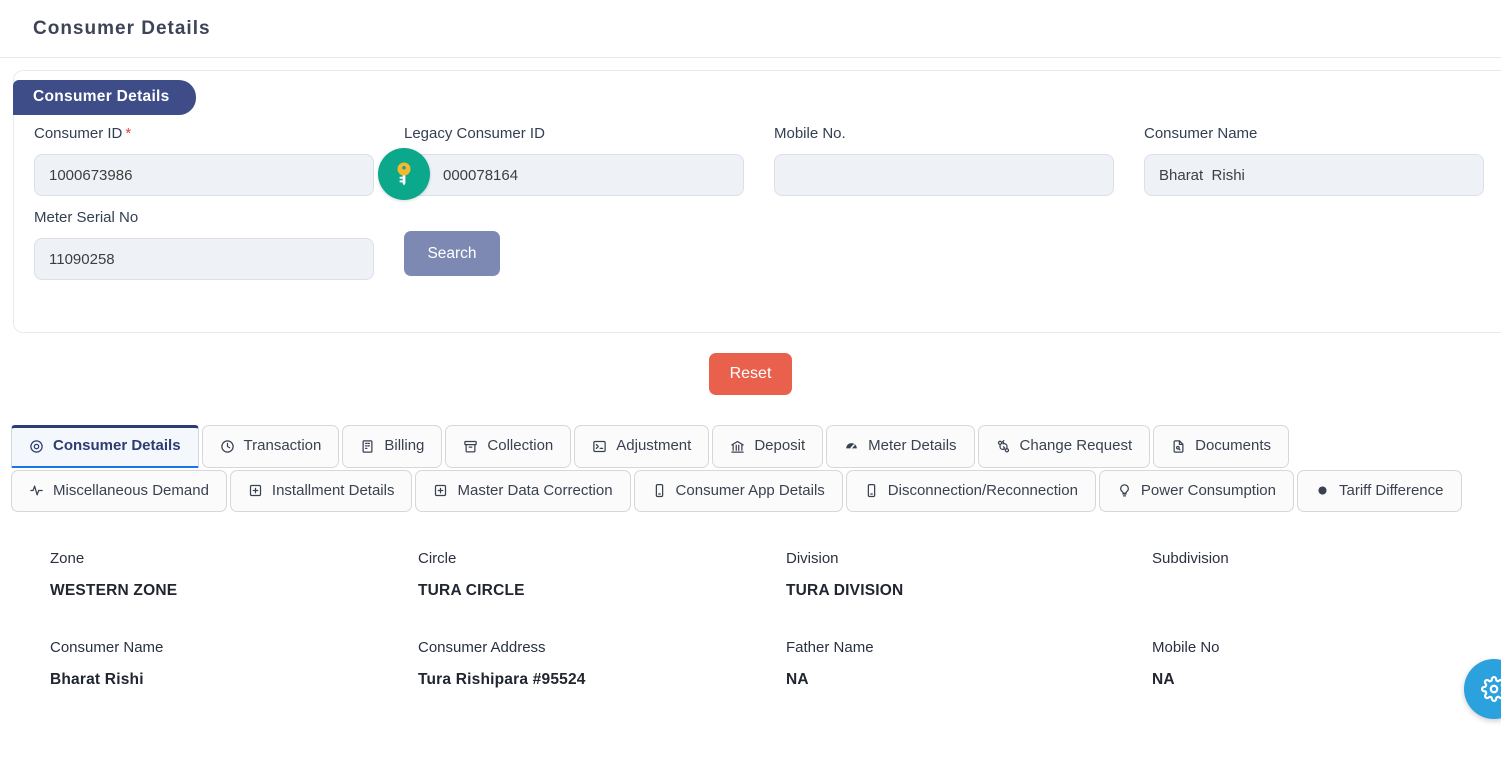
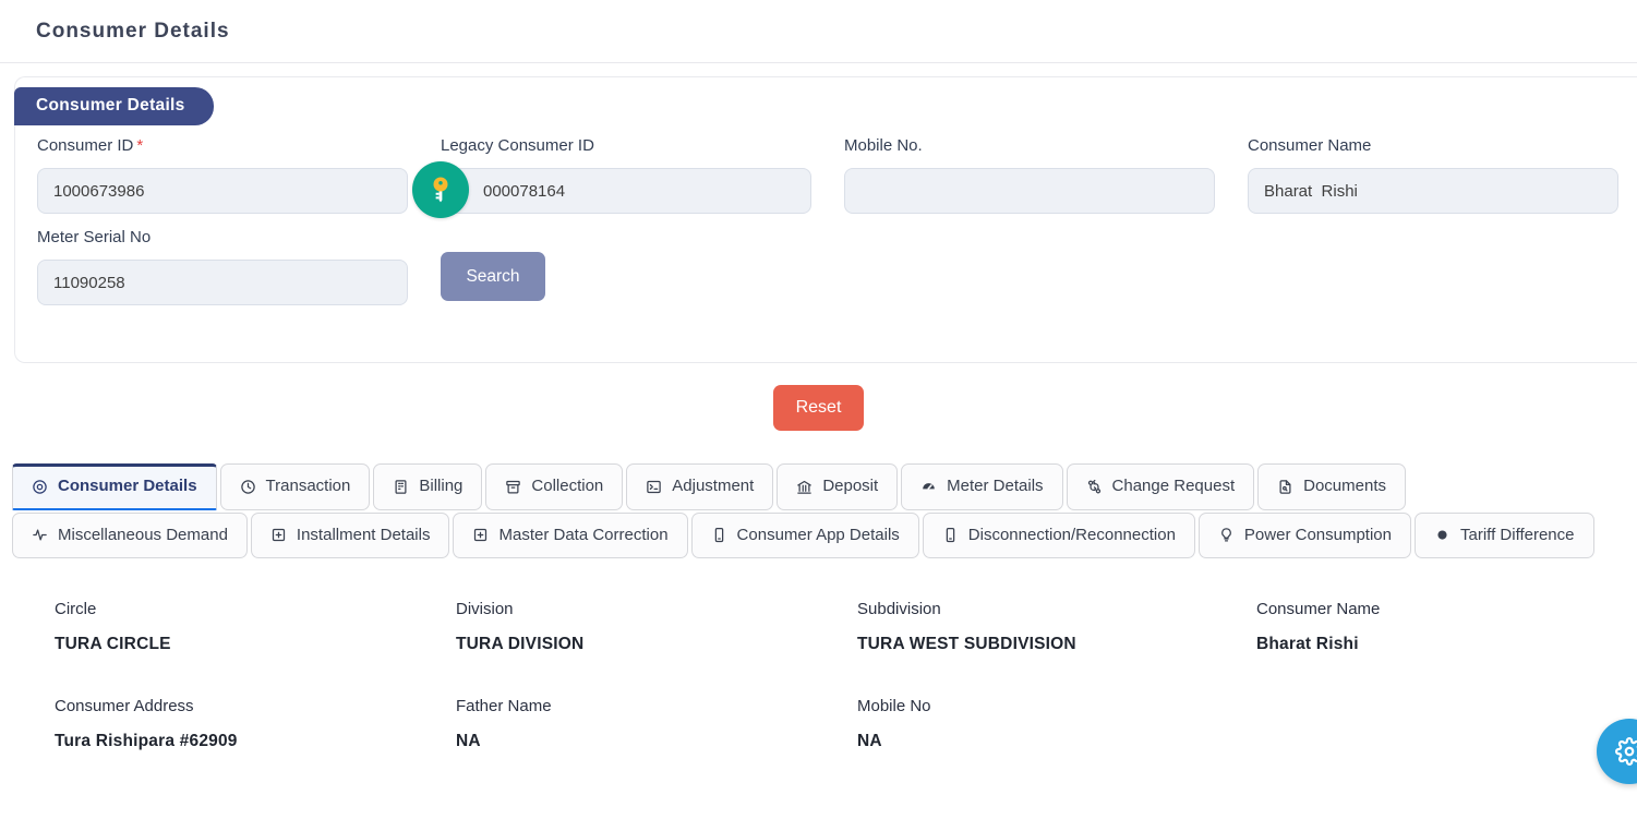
  Consumer Details
  Consumer Details
  Consumer ID *
  1000673986
  Legacy Consumer ID
  000078164
  Mobile No.
  Consumer Name
  Bharat Rishi
  Meter Serial No
  11090258
  Search
  Reset
  Consumer Details
  Transaction
  Billing
  Collection
  Adjustment
  Deposit
  Meter Details
  Change Request
  Documents
  Miscellaneous Demand
  Installment Details
  Master Data Correction
  Consumer App Details
  Disconnection/Reconnection
  Power Consumption
  Tariff Difference
- Zone
- WESTERN ZONE
  Circle
  TURA CIRCLE
  Division
  TURA DIVISION
  Subdivision
+ TURA WEST SUBDIVISION
  Consumer Name
  Bharat Rishi
  Consumer Address
- Tura Rishipara #95524
+ Tura Rishipara #62909
  Father Name
  NA
  Mobile No
  NA
